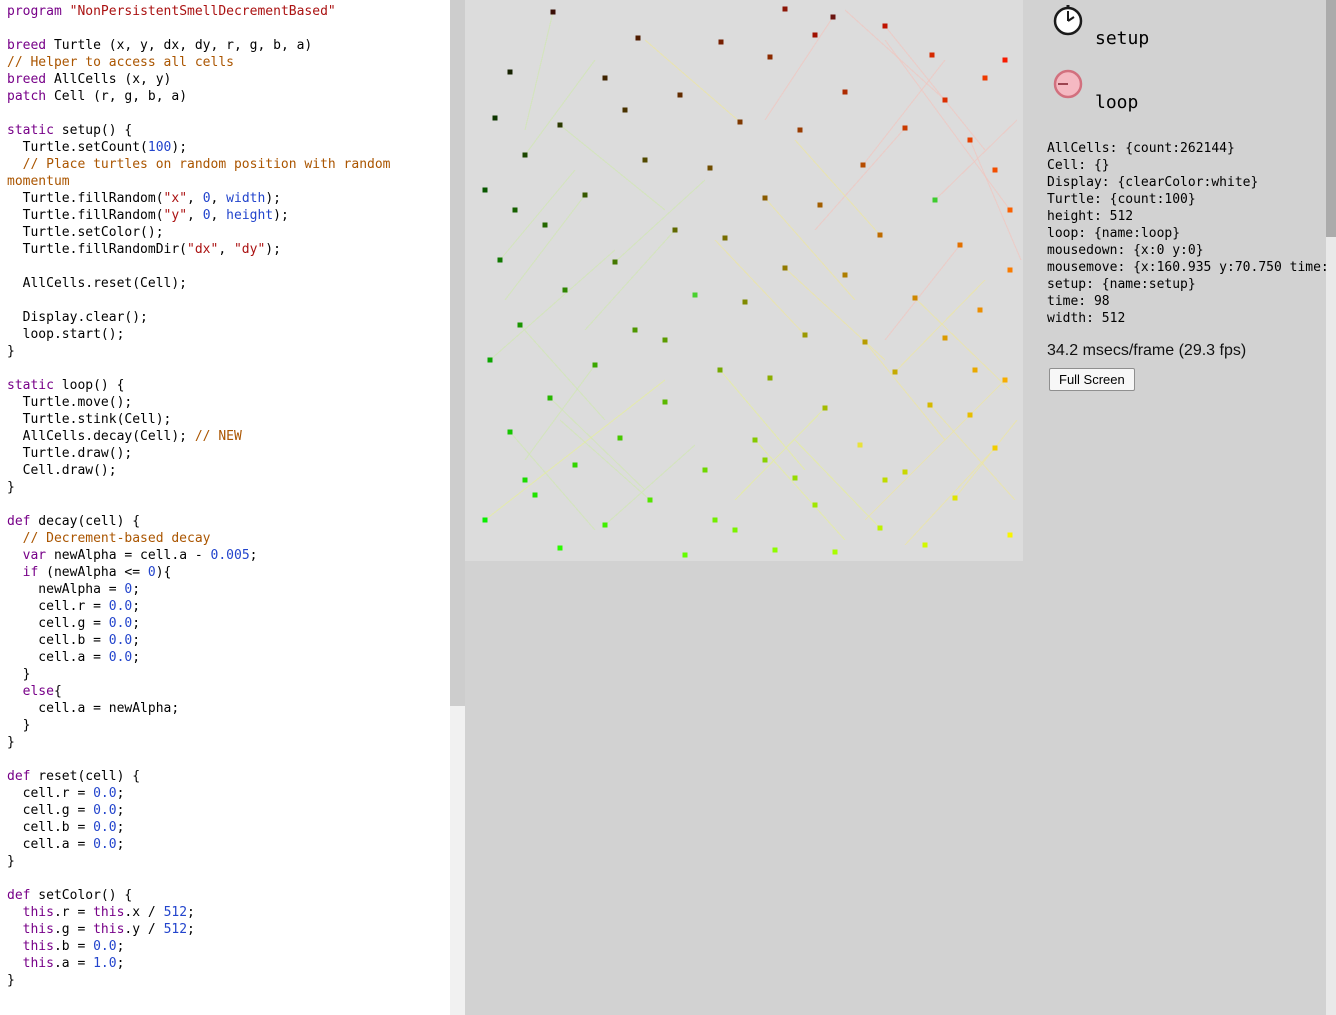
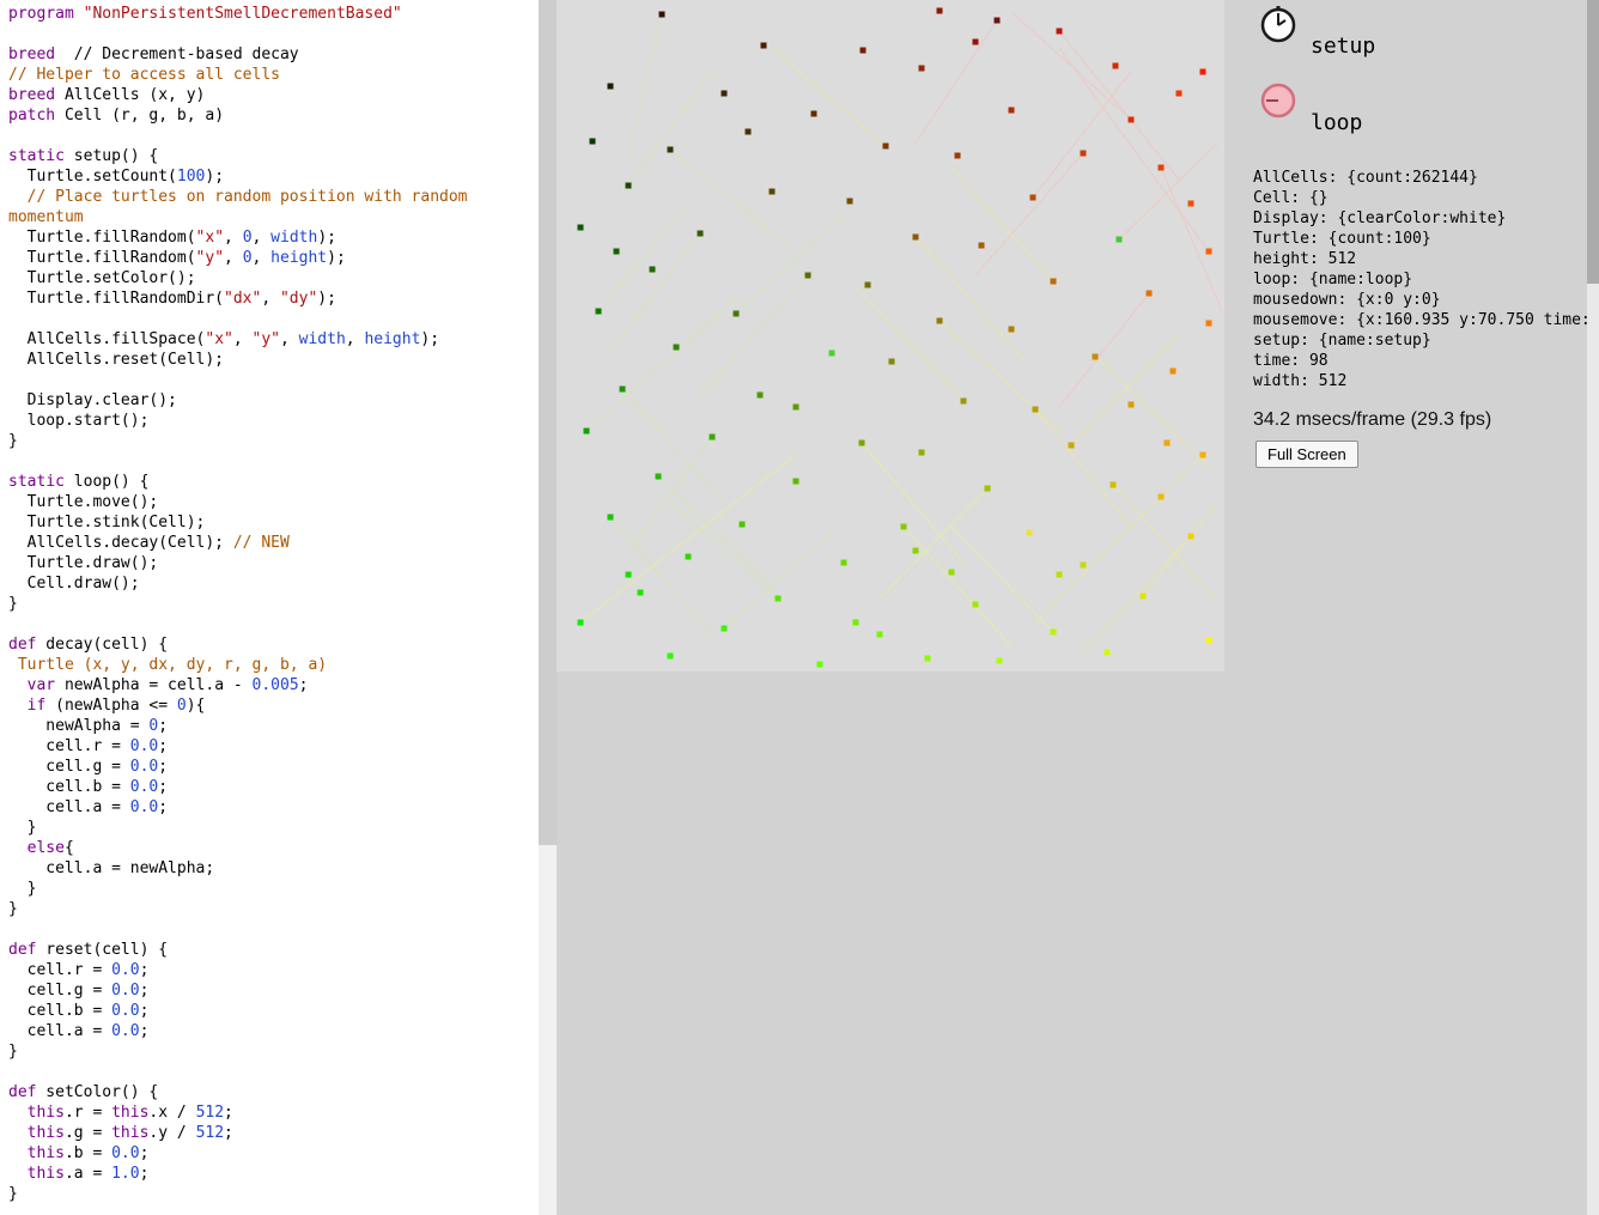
  program "NonPersistentSmellDecrementBased"
- breed Turtle (x, y, dx, dy, r, g, b, a)
+ breed // Decrement-based decay
  // Helper to access all cells
  breed AllCells (x, y)
  patch Cell (r, g, b, a)
  static setup() {
  Turtle.setCount(100);
  // Place turtles on random position with random
  momentum
  Turtle.fillRandom("x", 0, width);
  Turtle.fillRandom("y", 0, height);
  Turtle.setColor();
  Turtle.fillRandomDir("dx", "dy");
+ AllCells.fillSpace("x", "y", width, height);
  AllCells.reset(Cell);
  Display.clear();
  loop.start();
  }
  static loop() {
  Turtle.move();
  Turtle.stink(Cell);
  AllCells.decay(Cell); // NEW
  Turtle.draw();
  Cell.draw();
  }
  def decay(cell) {
- // Decrement-based decay
+ Turtle (x, y, dx, dy, r, g, b, a)
  var newAlpha = cell.a - 0.005;
  if (newAlpha <= 0){
  newAlpha = 0;
  cell.r = 0.0;
  cell.g = 0.0;
  cell.b = 0.0;
  cell.a = 0.0;
  }
  else{
  cell.a = newAlpha;
  }
  }
  def reset(cell) {
  cell.r = 0.0;
  cell.g = 0.0;
  cell.b = 0.0;
  cell.a = 0.0;
  }
  def setColor() {
  this.r = this.x / 512;
  this.g = this.y / 512;
  this.b = 0.0;
  this.a = 1.0;
  }
  setup
  loop
  AllCells: {count:262144}
  Cell: {}
  Display: {clearColor:white}
  Turtle: {count:100}
  height: 512
  loop: {name:loop}
  mousedown: {x:0 y:0}
  mousemove: {x:160.935 y:70.750 time:
  setup: {name:setup}
  time: 98
  width: 512
  34.2 msecs/frame (29.3 fps)
  Full Screen
